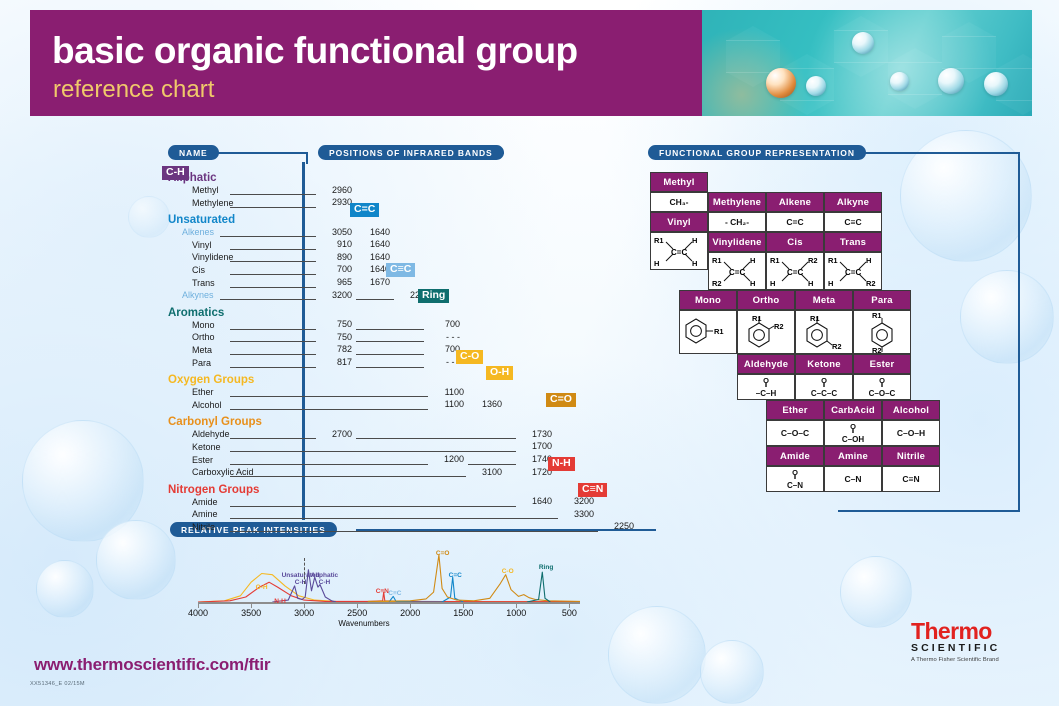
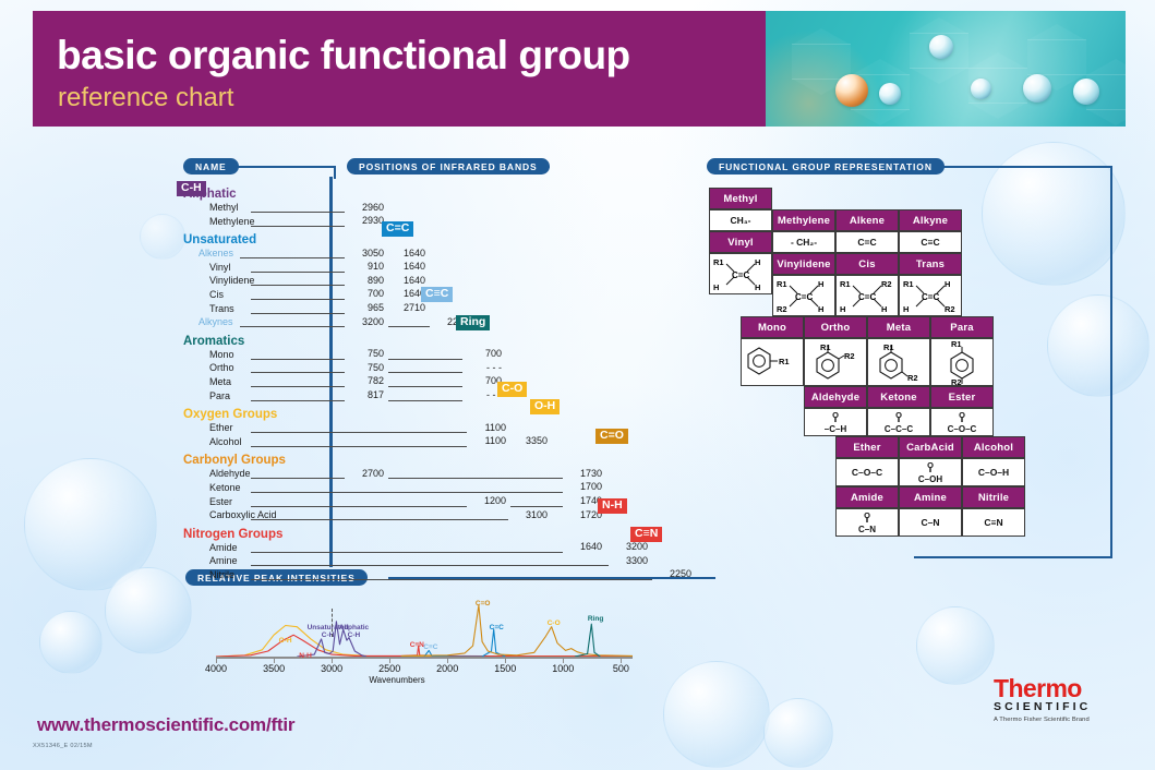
  basic organic functional group
  reference chart
  NAME
  POSITIONS OF INFRARED BANDS
  FUNCTIONAL GROUP REPRESENTATION
  RELATIVE PEAK INTENSITIES
  Methyl
  2960
  Methylene
  293
  Unsaturated
  Alkenes
  3050
  1640
  Vinyl
  910
  1640
  Vinylidene
  890
  1640
  Cis
  700
  164
  Trans
  965
- 1670
+ 2710
  Alkynes
  3200
  Aromatics
  Mono
  750
  700
  Ortho
  750
  - - -
  Meta
  782
  Para
  817
  Oxygen Groups
  Ether
  1100
  Alcohol
  1100
- 1360
+ 3350
  Carbonyl Groups
  Aldehyde
  2700
  1730
  Ketone
  1700
  Ester
  1200
  174
  Carboxylic Acid
  3100
  1720
  Nitrogen Groups
  Amide
  1640
  3200
  Amine
  3300
  Nitrile
  2250
  Methyl
  CH₃-
  Methylene
  Alkene
  Alkyne
  Vinyl
  - CH₂-
  C=C
  C≡C
  R1
  H
  H
  H
  C=C
  Vinylidene
  Cis
  Trans
  R1
  H
  R2
  H
  C=C
  R1
  R2
  H
  H
  C=C
  R1
  H
  H
  R2
  C=C
  Mono
  Ortho
  Meta
  Para
  R1
  R1
  R2
  R1
  R2
  R1
  R2
  Aldehyde
  Ketone
  Ester
  O
  –C–H
  O
  C–C–C
  O
  C–O–C
  Ether
  CarbAcid
  Alcohol
  C–O–C
  O
  C–OH
  C–O–H
  Amide
  Amine
  Nitrile
  O
  C–N
  C–N
  C≡N
  4000
  3500
  3000
  2500
  2000
  1500
  1000
  500
  Wavenumbers
  www.thermoscientific.com/ftir
  Thermo
  SCIENTIFIC
  C-H
  C=C
  C≡C
  Ring
  C-O
  O-H
  C=O
  N-H
  C≡N
